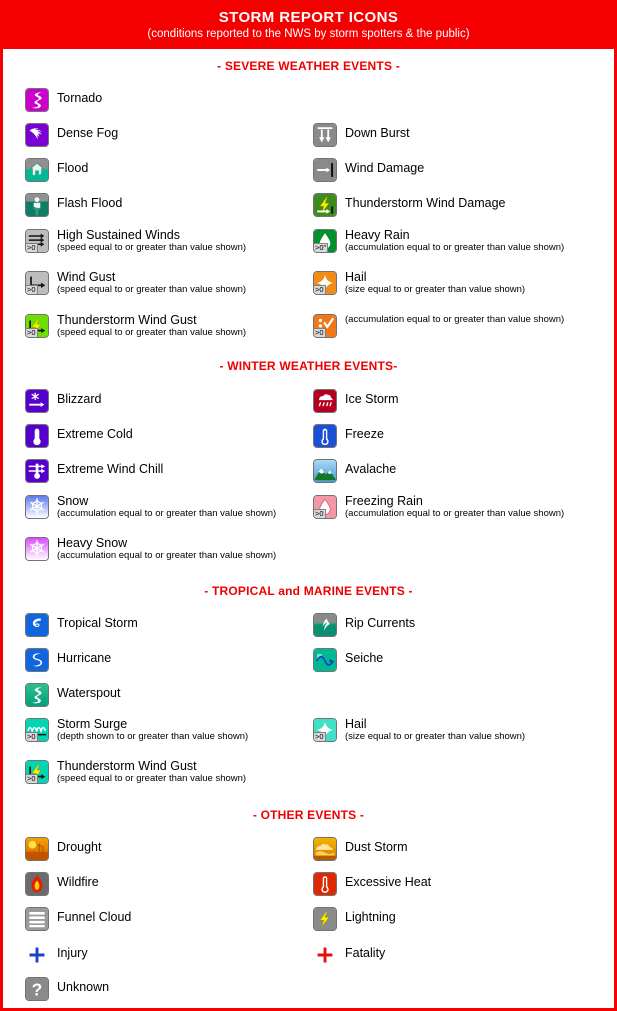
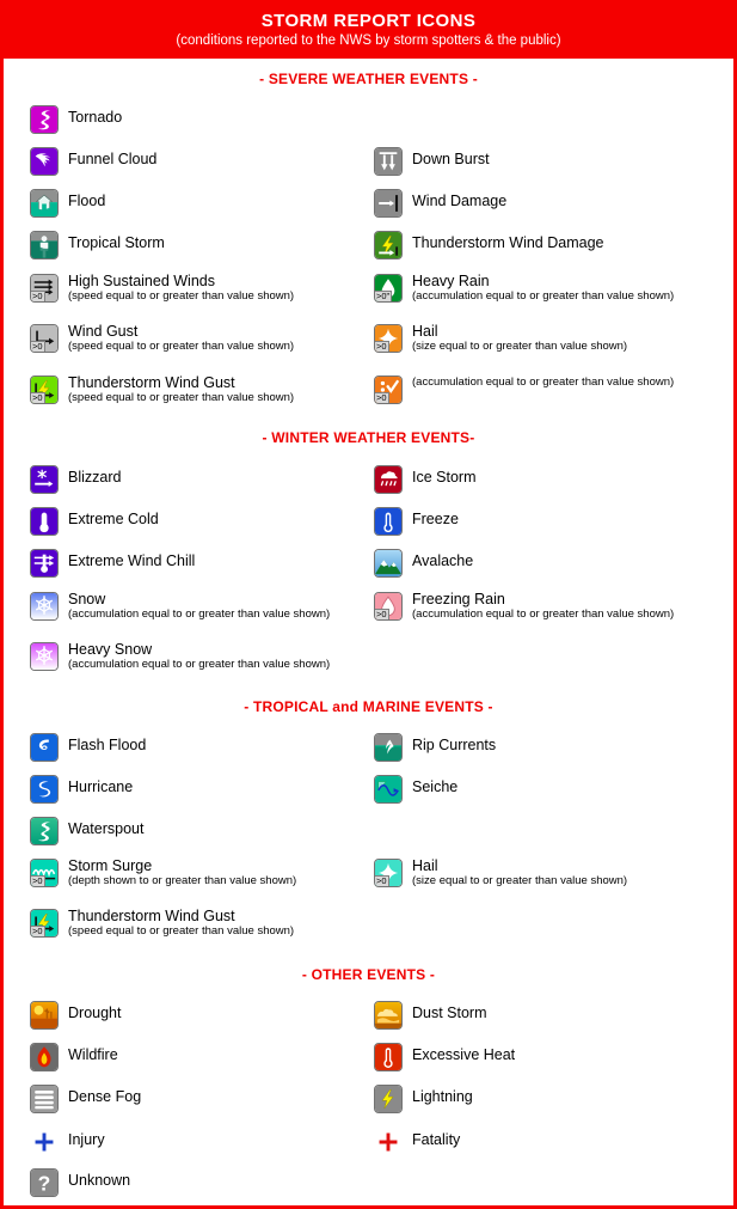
  STORM REPORT ICONS
  (conditions reported to the NWS by storm spotters & the public)
  - SEVERE WEATHER EVENTS -
  Tornado
- Dense Fog
+ Funnel Cloud
  Flood
- Flash Flood
+ Tropical Storm
  >0
  High Sustained Winds
  (speed equal to or greater than value shown)
  >0
  Wind Gust
  (speed equal to or greater than value shown)
  >0
  Thunderstorm Wind Gust
  (speed equal to or greater than value shown)
  Down Burst
  Wind Damage
  Thunderstorm Wind Damage
  >0"
  Heavy Rain
  (accumulation equal to or greater than value shown)
  >0
  Hail
  (size equal to or greater than value shown)
  >0
  (accumulation equal to or greater than value shown)
  - WINTER WEATHER EVENTS-
  Blizzard
  Extreme Cold
  Extreme Wind Chill
  Snow
  (accumulation equal to or greater than value shown)
  Heavy Snow
  (accumulation equal to or greater than value shown)
  Ice Storm
  Freeze
  Avalache
  >0
  Freezing Rain
  (accumulation equal to or greater than value shown)
  - TROPICAL and MARINE EVENTS -
- Tropical Storm
+ Flash Flood
  Hurricane
  Waterspout
  >0
  Storm Surge
  (depth shown to or greater than value shown)
  >0
  Thunderstorm Wind Gust
  (speed equal to or greater than value shown)
  Rip Currents
  Seiche
  >0
  Hail
  (size equal to or greater than value shown)
  - OTHER EVENTS -
  Drought
  Wildfire
- Funnel Cloud
+ Dense Fog
  Injury
  ?
  Unknown
  Dust Storm
  Excessive Heat
  Lightning
  Fatality
